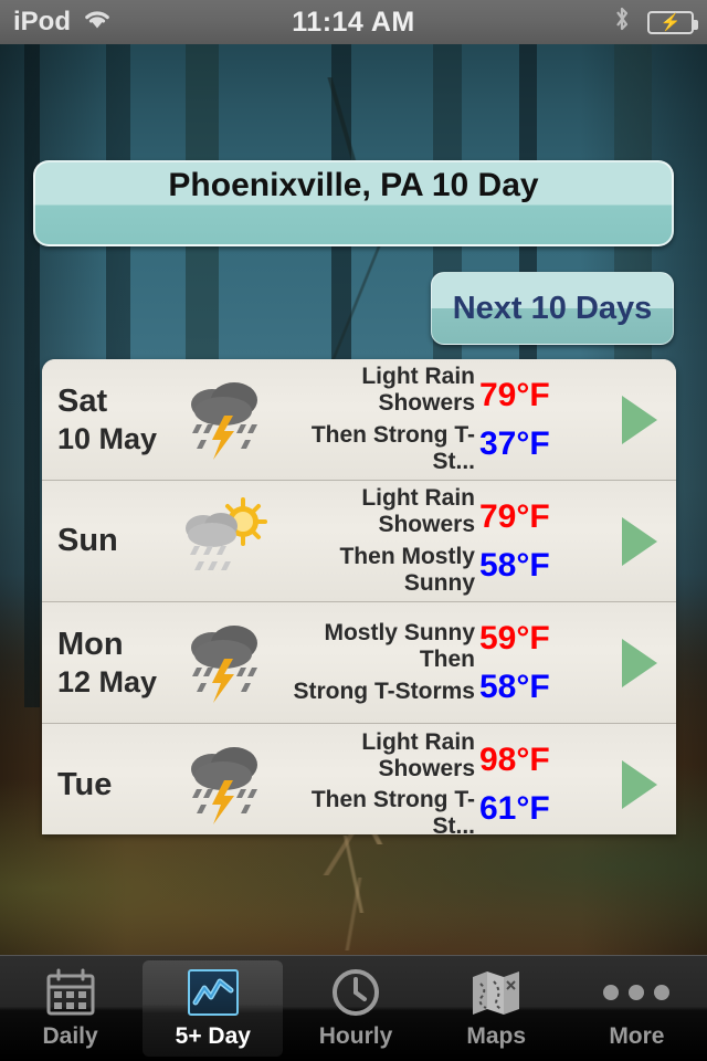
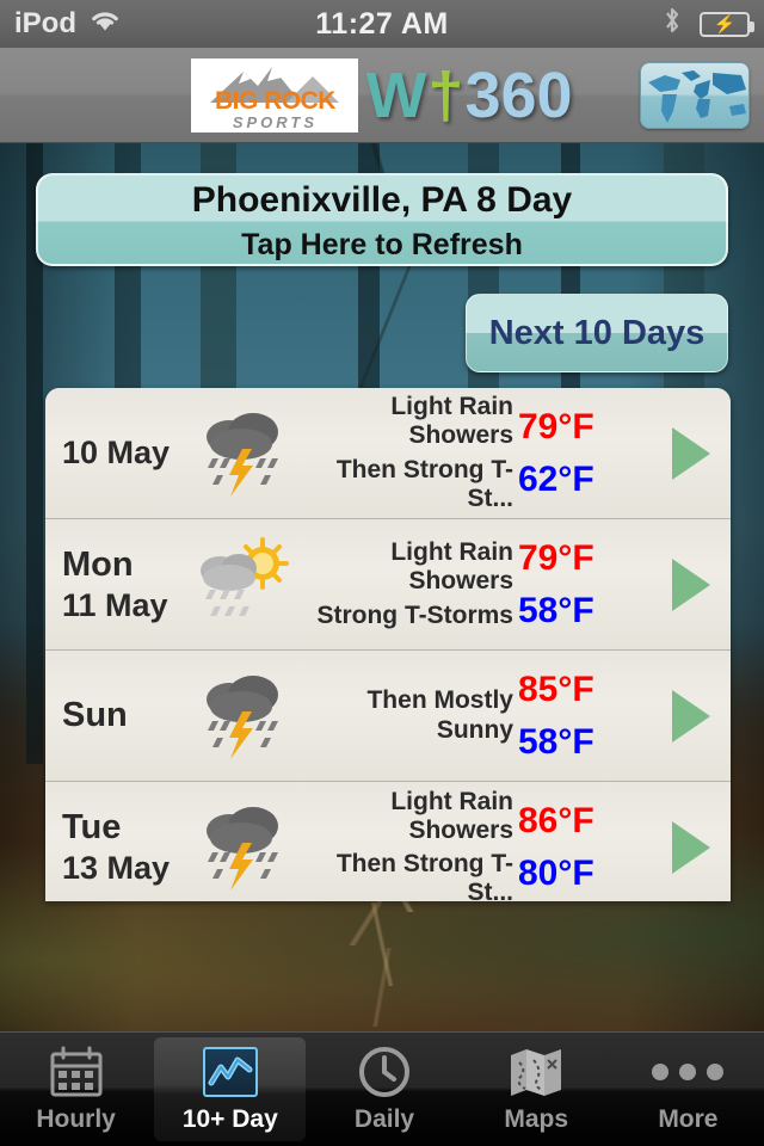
  iPod
- 11:14 AM
+ 11:27 AM
  ⚡
+ BIG ROCK
+ SPORTS
+ W
+ †
+ 360
- Phoenixville, PA 10 Day
+ Phoenixville, PA 8 Day
+ Tap Here to Refresh
  Next 10 Days
- Sat
  10 May
  Light Rain Showers
  Then Strong T-St...
  79°F
- 37°F
+ 62°F
- Sun
+ Mon
+ 11 May
  Light Rain Showers
- Then Mostly Sunny
+ Strong T-Storms
  79°F
  58°F
- Mon
+ Sun
- 12 May
- Mostly Sunny Then
- Strong T-Storms
+ Then Mostly Sunny
- 59°F
+ 85°F
  58°F
  Tue
+ 13 May
  Light Rain Showers
  Then Strong T-St...
- 98°F
+ 86°F
- 61°F
+ 80°F
- Daily
+ Hourly
- 5+ Day
+ 10+ Day
- Hourly
+ Daily
  Maps
  More
